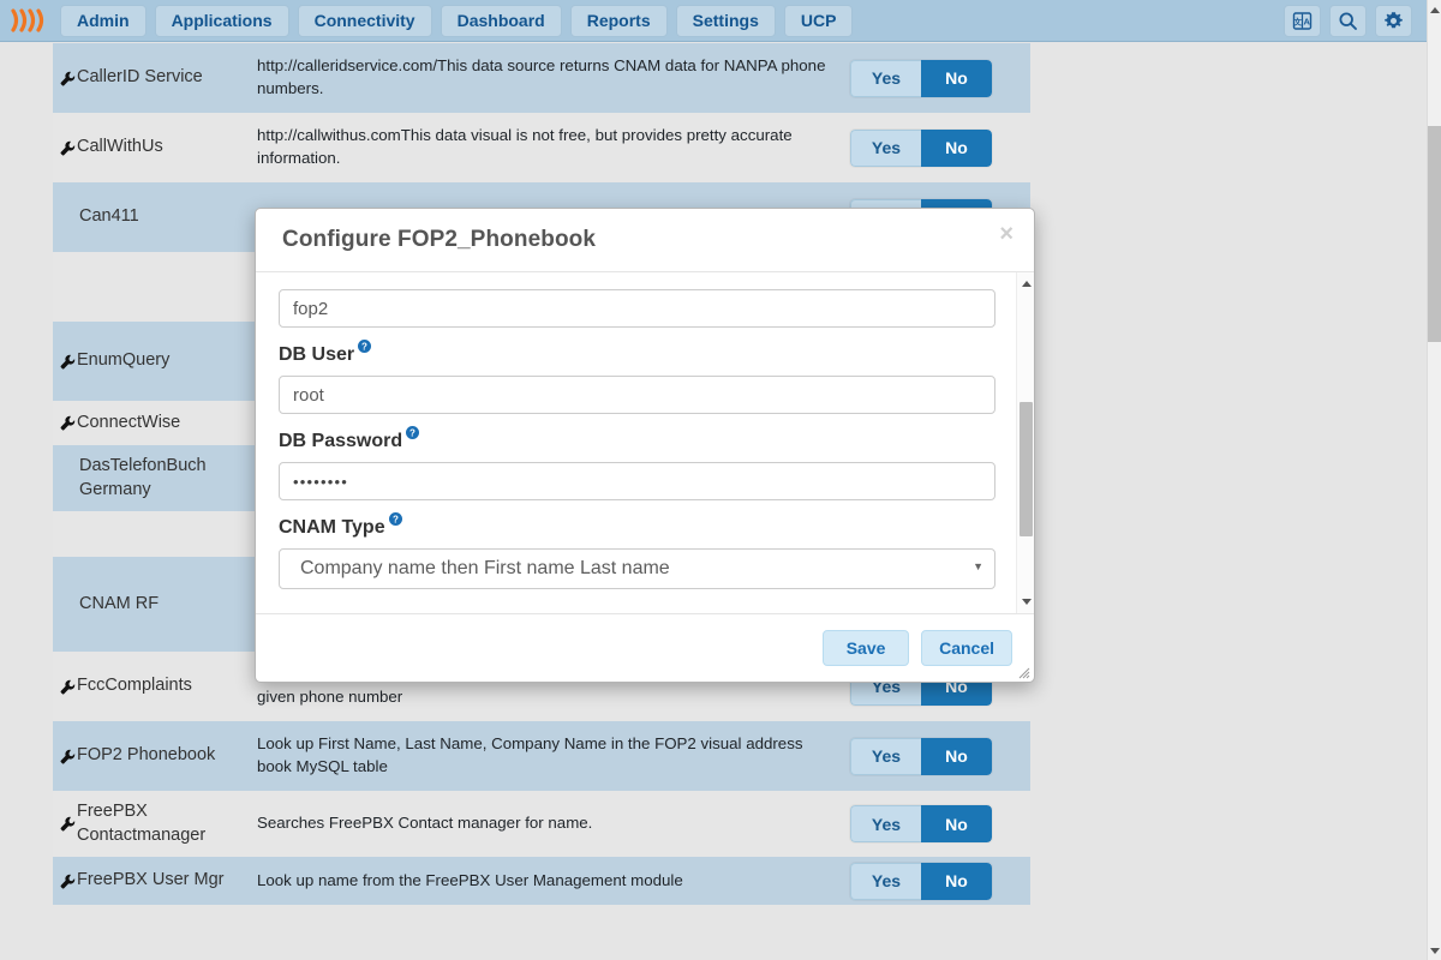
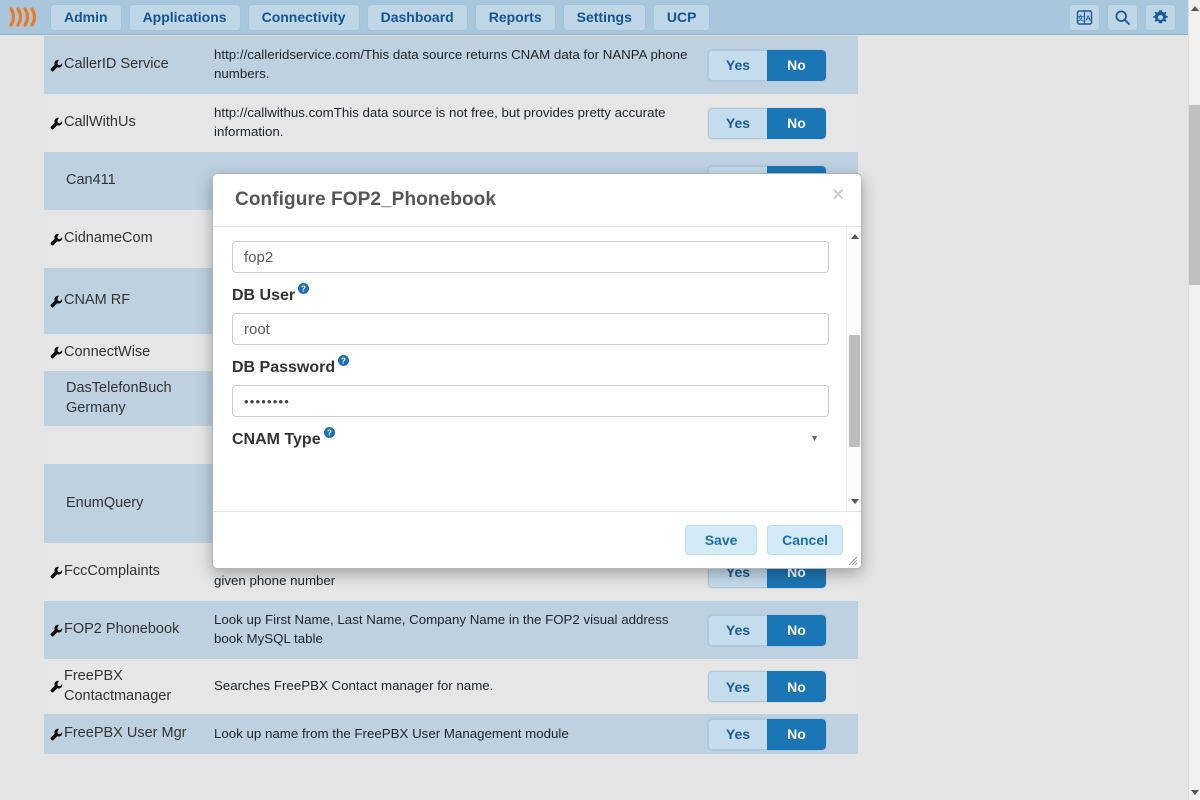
  CallerID Service
  http://calleridservice.com/This data source returns CNAM data for NANPA phone numbers.
  Yes
  No
  CallWithUs
- http://callwithus.comThis data visual is not free, but provides pretty accurate information.
+ http://callwithus.comThis data source is not free, but provides pretty accurate information.
  Yes
  No
  Can411
+ CidnameCom
- EnumQuery
+ CNAM RF
  ConnectWise
  DasTelefonBuch Germany
- CNAM RF
+ EnumQuery
  FccComplaints
  Yes
  No
  FOP2 Phonebook
  Look up First Name, Last Name, Company Name in the FOP2 visual address book MySQL table
  Yes
  No
  FreePBX Contactmanager
  Searches FreePBX Contact manager for name.
  Yes
  No
  FreePBX User Mgr
  Look up name from the FreePBX User Management module
  Yes
  No
  Configure FOP2_Phonebook
  ×
  fop2
  DB User
  ?
  root
  DB Password
  ?
  ••••••••
  CNAM Type
  ?
- Company name then First name Last name
  ▼
  Save
  Cancel
  Admin
  Applications
  Connectivity
  Dashboard
  Reports
  Settings
  UCP
  A
